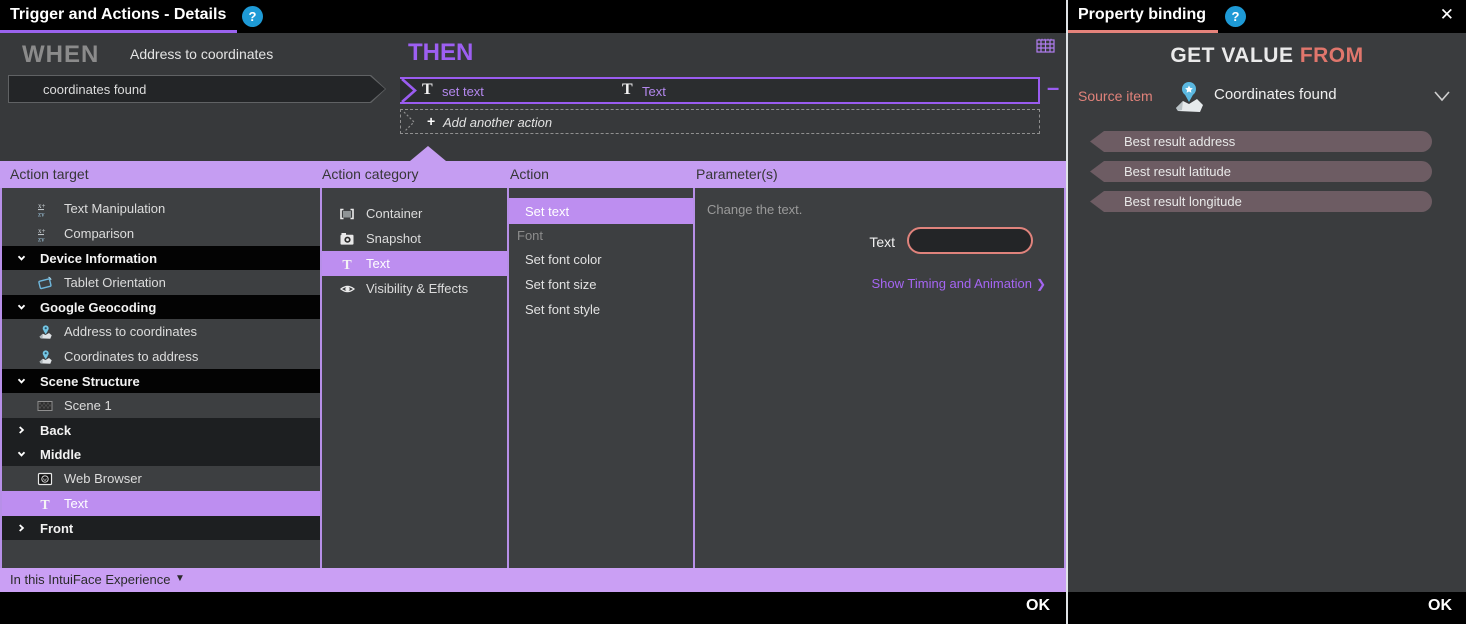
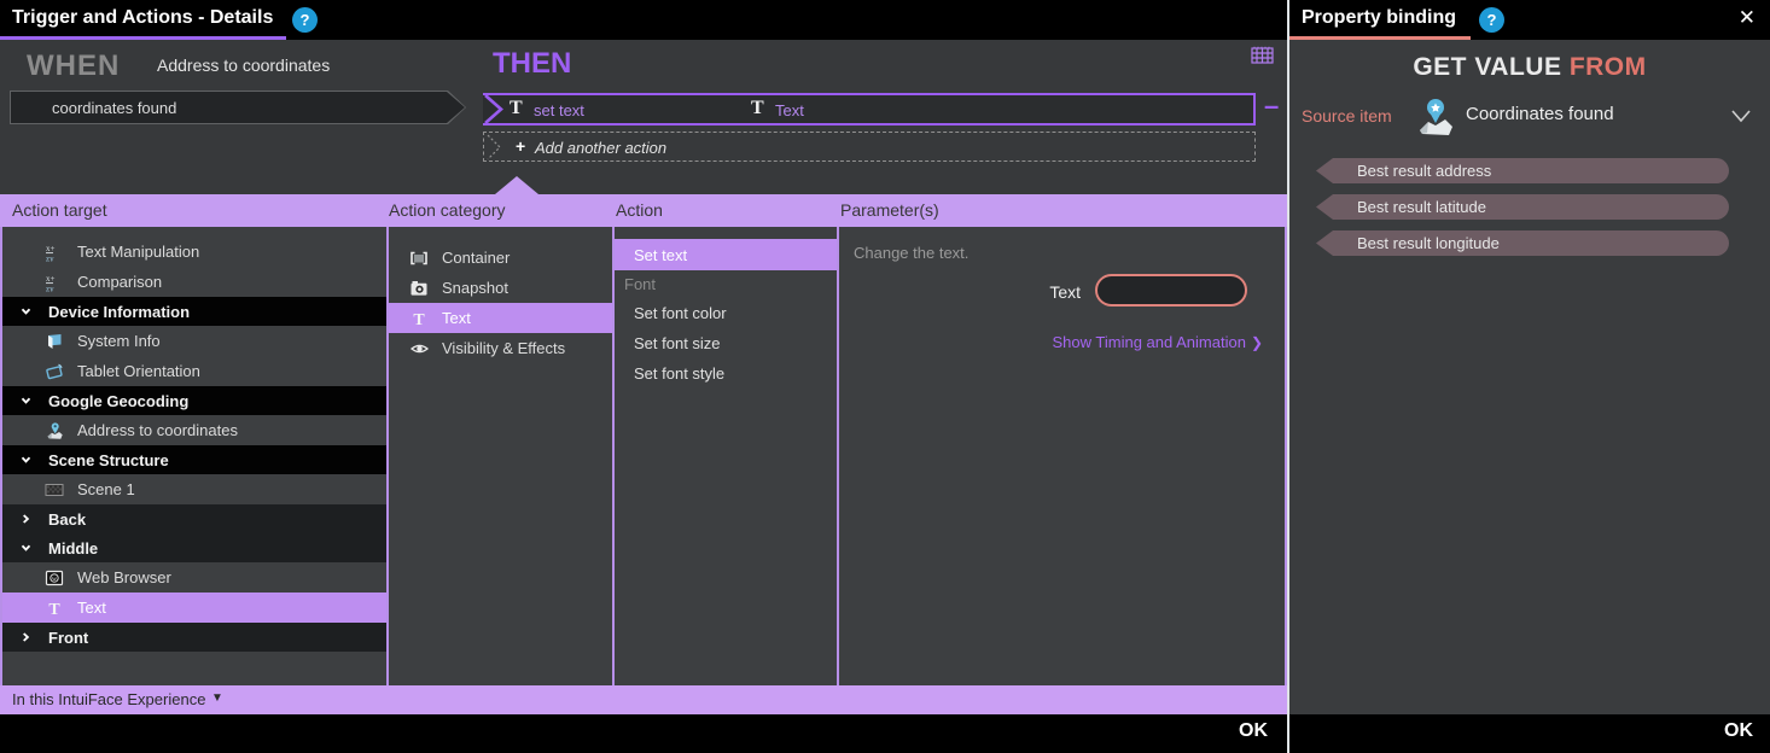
  Trigger and Actions - Details
  ?
  WHEN
  Address to coordinates
  coordinates found
  THEN
  T
  set text
  T
  Text
  –
  +
  Add another action
  Action target
  Action category
  Action
  Parameter(s)
  x+
  zy
  Text Manipulation
  x+
  zy
  Comparison
  Device Information
+ System Info
  Tablet Orientation
  Google Geocoding
  Address to coordinates
- Coordinates to address
  Scene Structure
  Scene 1
  Back
  Middle
  Web Browser
  T
  Text
  Front
  Container
  Snapshot
  T
  Text
  Visibility & Effects
  Set text
  Font
  Set font color
  Set font size
  Set font style
  Change the text.
  Text
  Show Timing and Animation ❯
  In this IntuiFace Experience
  ▼
  OK
  Property binding
  ?
  ✕
  GET VALUE FROM
  Source item
  Coordinates found
  Best result address
  Best result latitude
  Best result longitude
  OK
